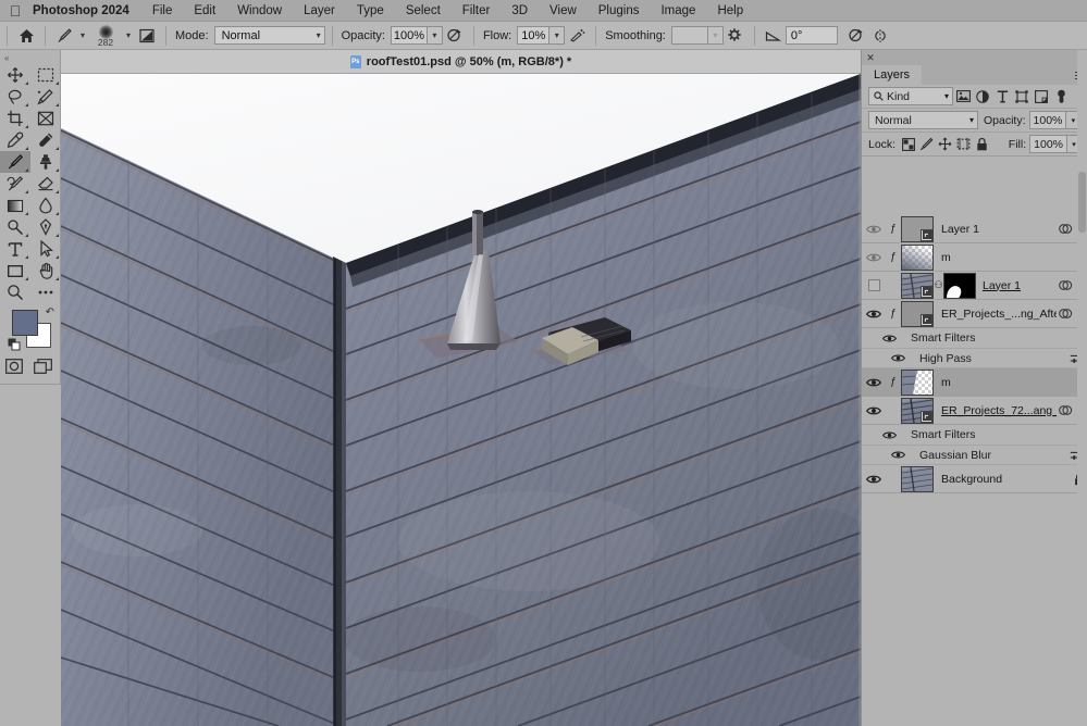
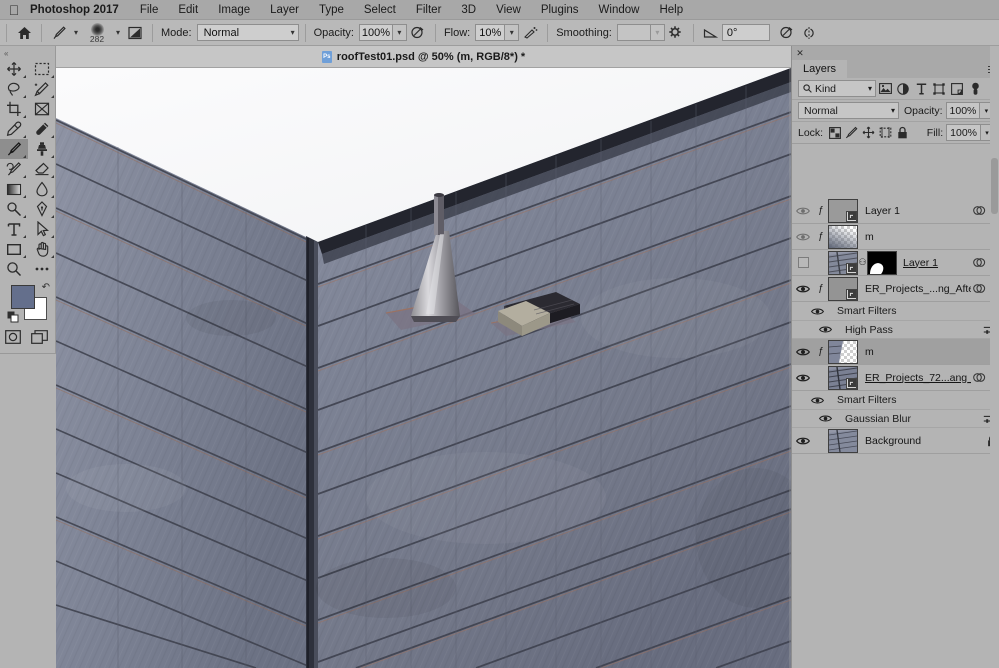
  
- Photoshop 2024
+ Photoshop 2017
  File
  Edit
- Window
+ Image
  Layer
  Type
  Select
  Filter
  3D
  View
  Plugins
- Image
+ Window
  Help
  ▾
  282
  ▾
  Mode:
  Normal
  ▾
  Opacity:
  100%
  ▾
  Flow:
  10%
  ▾
  Smoothing:
  ▾
  0°
  «
  ↶
  roofTest01.psd @ 50% (m, RGB/8*) *
  ✕
  Layers
  Kind
  ▾
  Normal
  ▾
  Opacity:
  100%
  Lock:
  Fill:
  100%
  ƒ
  Layer 1
  ƒ
  m
  ⚇
  Layer 1
  ƒ
  ER_Projects_...ng_Aft
  Smart Filters
  High Pass
  ƒ
  m
  ER_Projects_72...ang_
  Smart Filters
  Gaussian Blur
  Background
